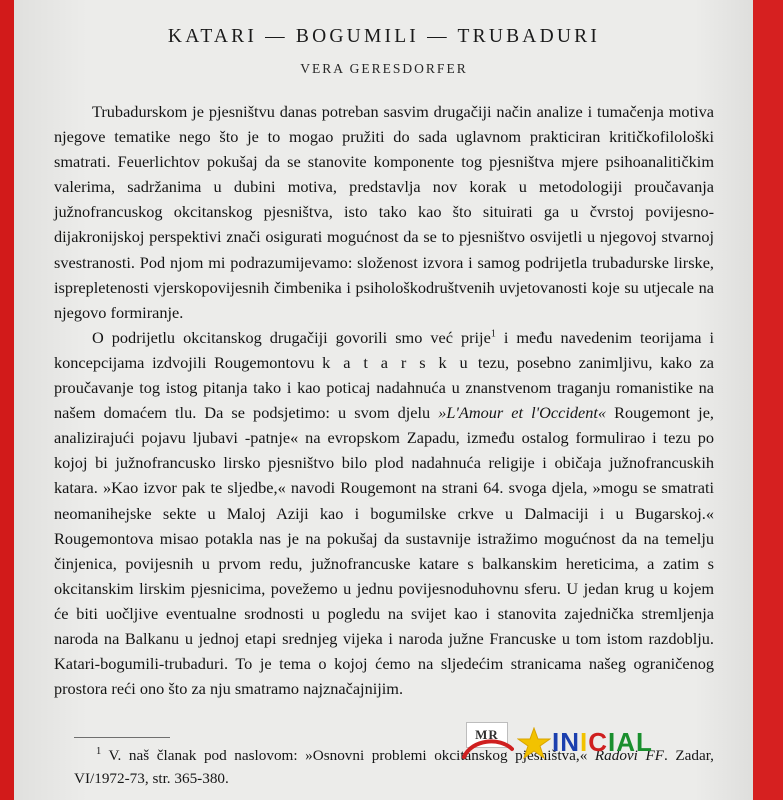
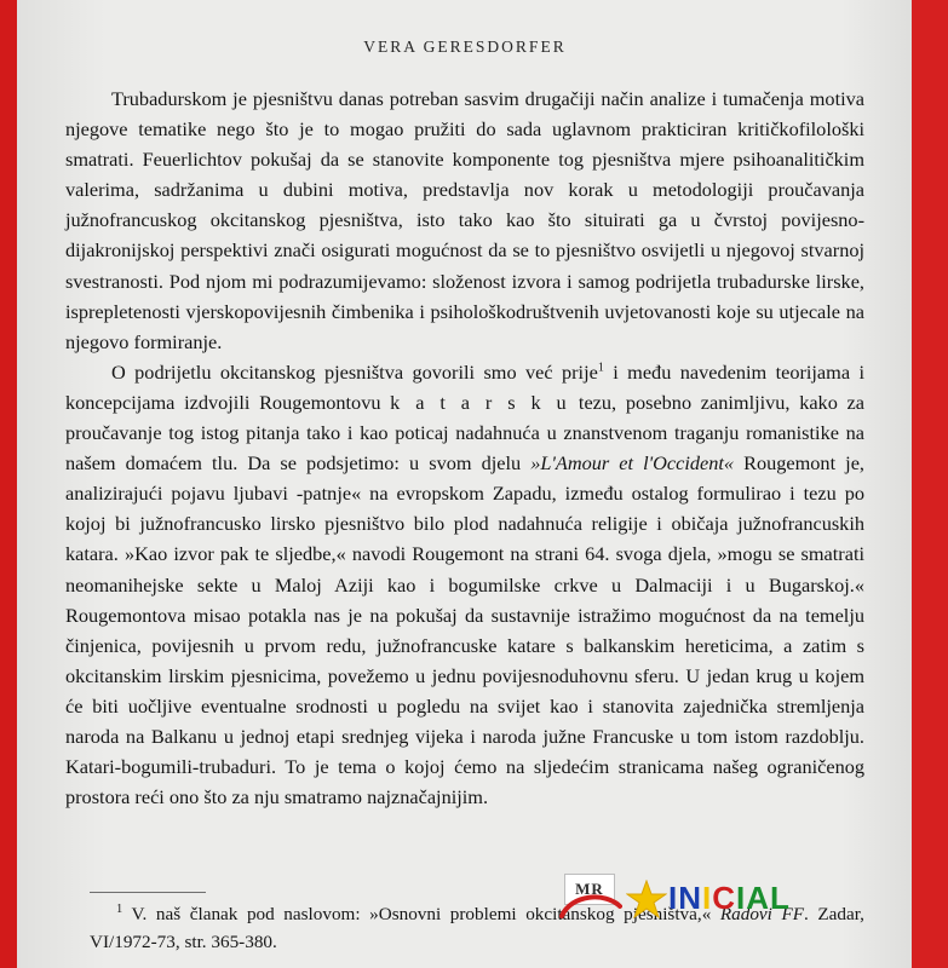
- KATARI — BOGUMILI — TRUBADURI
  VERA GERESDORFER
  Trubadurskom je pjesništvu danas potreban sasvim drugačiji način analize i tumačenja motiva njegove tematike nego što je to mogao pružiti do sada uglavnom prakticiran kritičkofilološki smatrati. Feuerlichtov pokušaj da se stanovite komponente tog pjesništva mjere psihoanalitičkim valerima, sadržanima u dubini motiva, predstavlja nov korak u metodologiji proučavanja južnofrancuskog okcitanskog pjesništva, isto tako kao što situirati ga u čvrstoj povijesno-dijakronijskoj perspektivi znači osigurati mogućnost da se to pjesništvo osvijetli u njegovoj stvarnoj svestranosti. Pod njom mi podrazumijevamo: složenost izvora i samog podrijetla trubadurske lirske, isprepletenosti vjerskopovijesnih čimbenika i psihološkodruštvenih uvjetovanosti koje su utjecale na njegovo formiranje.
- O podrijetlu okcitanskog drugačiji govorili smo već prije1 i među navedenim teorijama i koncepcijama izdvojili Rougemontovu k a t a r s k u tezu, posebno zanimljivu, kako za proučavanje tog istog pitanja tako i kao poticaj nadahnuća u znanstvenom traganju romanistike na našem domaćem tlu. Da se podsjetimo: u svom djelu »L'Amour et l'Occident« Rougemont je, analizirajući pojavu ljubavi -patnje« na evropskom Zapadu, između ostalog formulirao i tezu po kojoj bi južnofrancusko lirsko pjesništvo bilo plod nadahnuća religije i običaja južnofrancuskih katara. »Kao izvor pak te sljedbe,« navodi Rougemont na strani 64. svoga djela, »mogu se smatrati neomanihejske sekte u Maloj Aziji kao i bogumilske crkve u Dalmaciji i u Bugarskoj.« Rougemontova misao potakla nas je na pokušaj da sustavnije istražimo mogućnost da na temelju činjenica, povijesnih u prvom redu, južnofrancuske katare s balkanskim hereticima, a zatim s okcitanskim lirskim pjesnicima, povežemo u jednu povijesnoduhovnu sferu. U jedan krug u kojem će biti uočljive eventualne srodnosti u pogledu na svijet kao i stanovita zajednička stremljenja naroda na Balkanu u jednoj etapi srednjeg vijeka i naroda južne Francuske u tom istom razdoblju. Katari-bogumili-trubaduri. To je tema o kojoj ćemo na sljedećim stranicama našeg ograničenog prostora reći ono što za nju smatramo najznačajnijim.
+ O podrijetlu okcitanskog pjesništva govorili smo već prije1 i među navedenim teorijama i koncepcijama izdvojili Rougemontovu k a t a r s k u tezu, posebno zanimljivu, kako za proučavanje tog istog pitanja tako i kao poticaj nadahnuća u znanstvenom traganju romanistike na našem domaćem tlu. Da se podsjetimo: u svom djelu »L'Amour et l'Occident« Rougemont je, analizirajući pojavu ljubavi -patnje« na evropskom Zapadu, između ostalog formulirao i tezu po kojoj bi južnofrancusko lirsko pjesništvo bilo plod nadahnuća religije i običaja južnofrancuskih katara. »Kao izvor pak te sljedbe,« navodi Rougemont na strani 64. svoga djela, »mogu se smatrati neomanihejske sekte u Maloj Aziji kao i bogumilske crkve u Dalmaciji i u Bugarskoj.« Rougemontova misao potakla nas je na pokušaj da sustavnije istražimo mogućnost da na temelju činjenica, povijesnih u prvom redu, južnofrancuske katare s balkanskim hereticima, a zatim s okcitanskim lirskim pjesnicima, povežemo u jednu povijesnoduhovnu sferu. U jedan krug u kojem će biti uočljive eventualne srodnosti u pogledu na svijet kao i stanovita zajednička stremljenja naroda na Balkanu u jednoj etapi srednjeg vijeka i naroda južne Francuske u tom istom razdoblju. Katari-bogumili-trubaduri. To je tema o kojoj ćemo na sljedećim stranicama našeg ograničenog prostora reći ono što za nju smatramo najznačajnijim.
  1 V. naš članak pod naslovom: »Osnovni problemi okcitanskog pesištva,« Radovi FF. Zadar, VI/1972-73, str. 365-380.
  MR
  INICIAL
